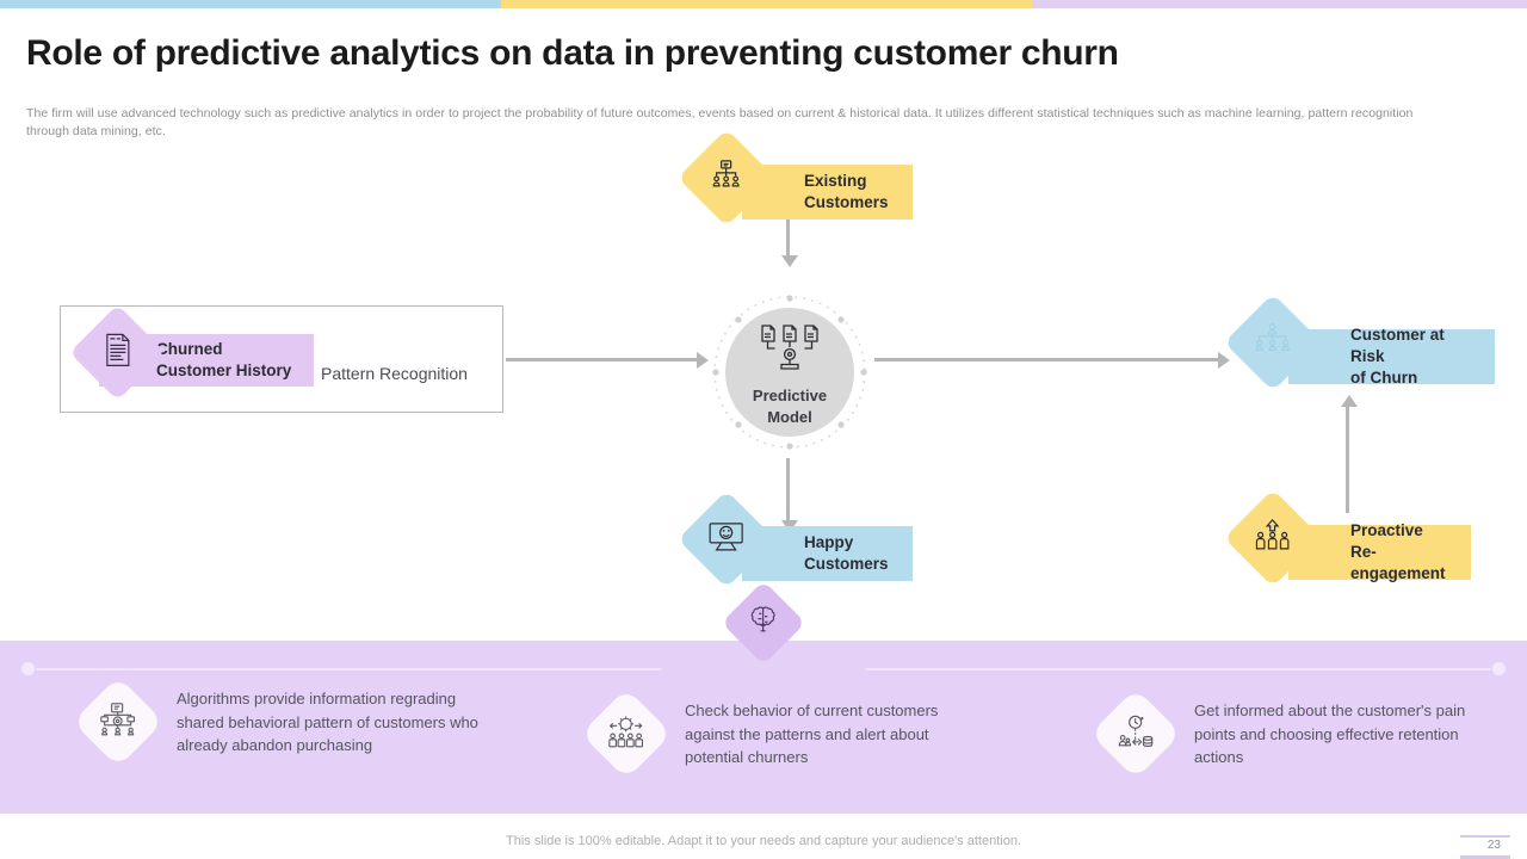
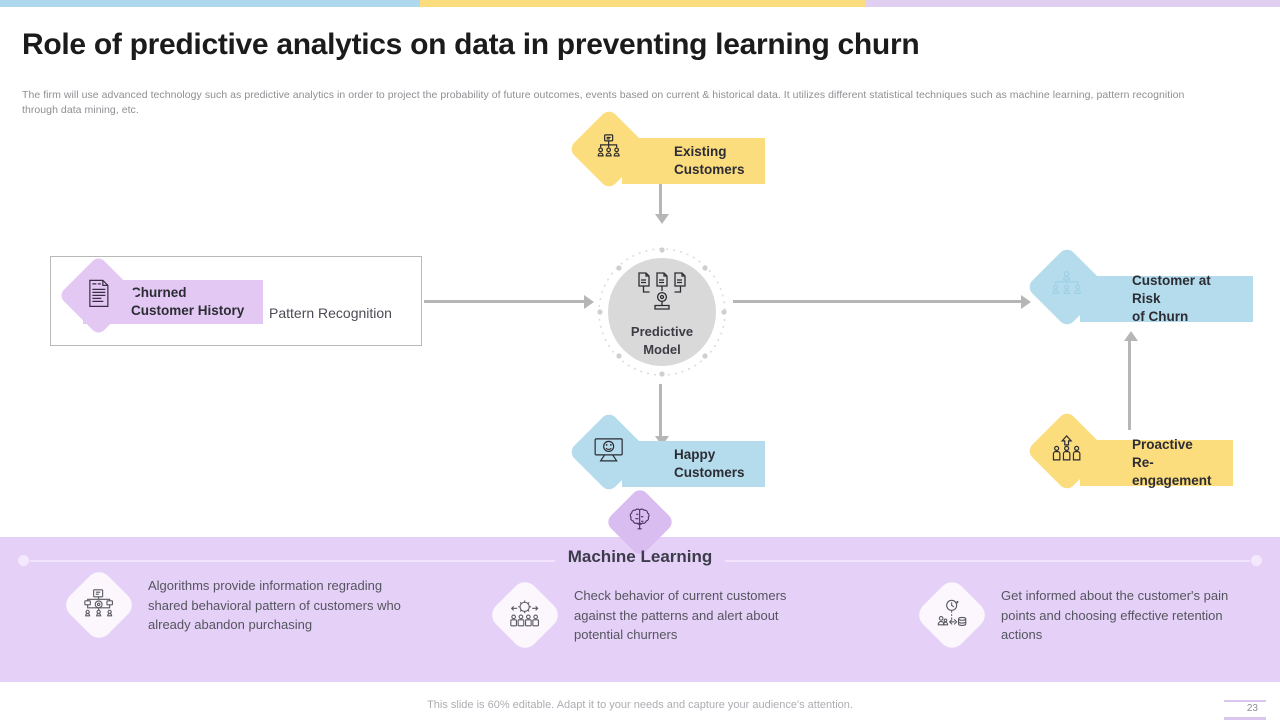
- Role of predictive analytics on data in preventing customer churn
+ Role of predictive analytics on data in preventing learning churn
  The firm will use advanced technology such as predictive analytics in order to project the probability of future outcomes, events based on current & historical data. It utilizes different statistical techniques such as machine learning, pattern recognition through data mining, etc.
  Existing
  Customers
  Churned
  Customer History
  Pattern Recognition
  Predictive
  Model
  Customer at Risk
  of Churn
  Happy Customers
  Proactive
  Re-engagement
+ Machine Learning
  Algorithms provide information regrading shared behavioral pattern of customers who already abandon purchasing
  Check behavior of current customers against the patterns and alert about potential churners
  Get informed about the customer's pain points and choosing effective retention actions
- This slide is 100% editable. Adapt it to your needs and capture your audience's attention.
+ This slide is 60% editable. Adapt it to your needs and capture your audience's attention.
  23
